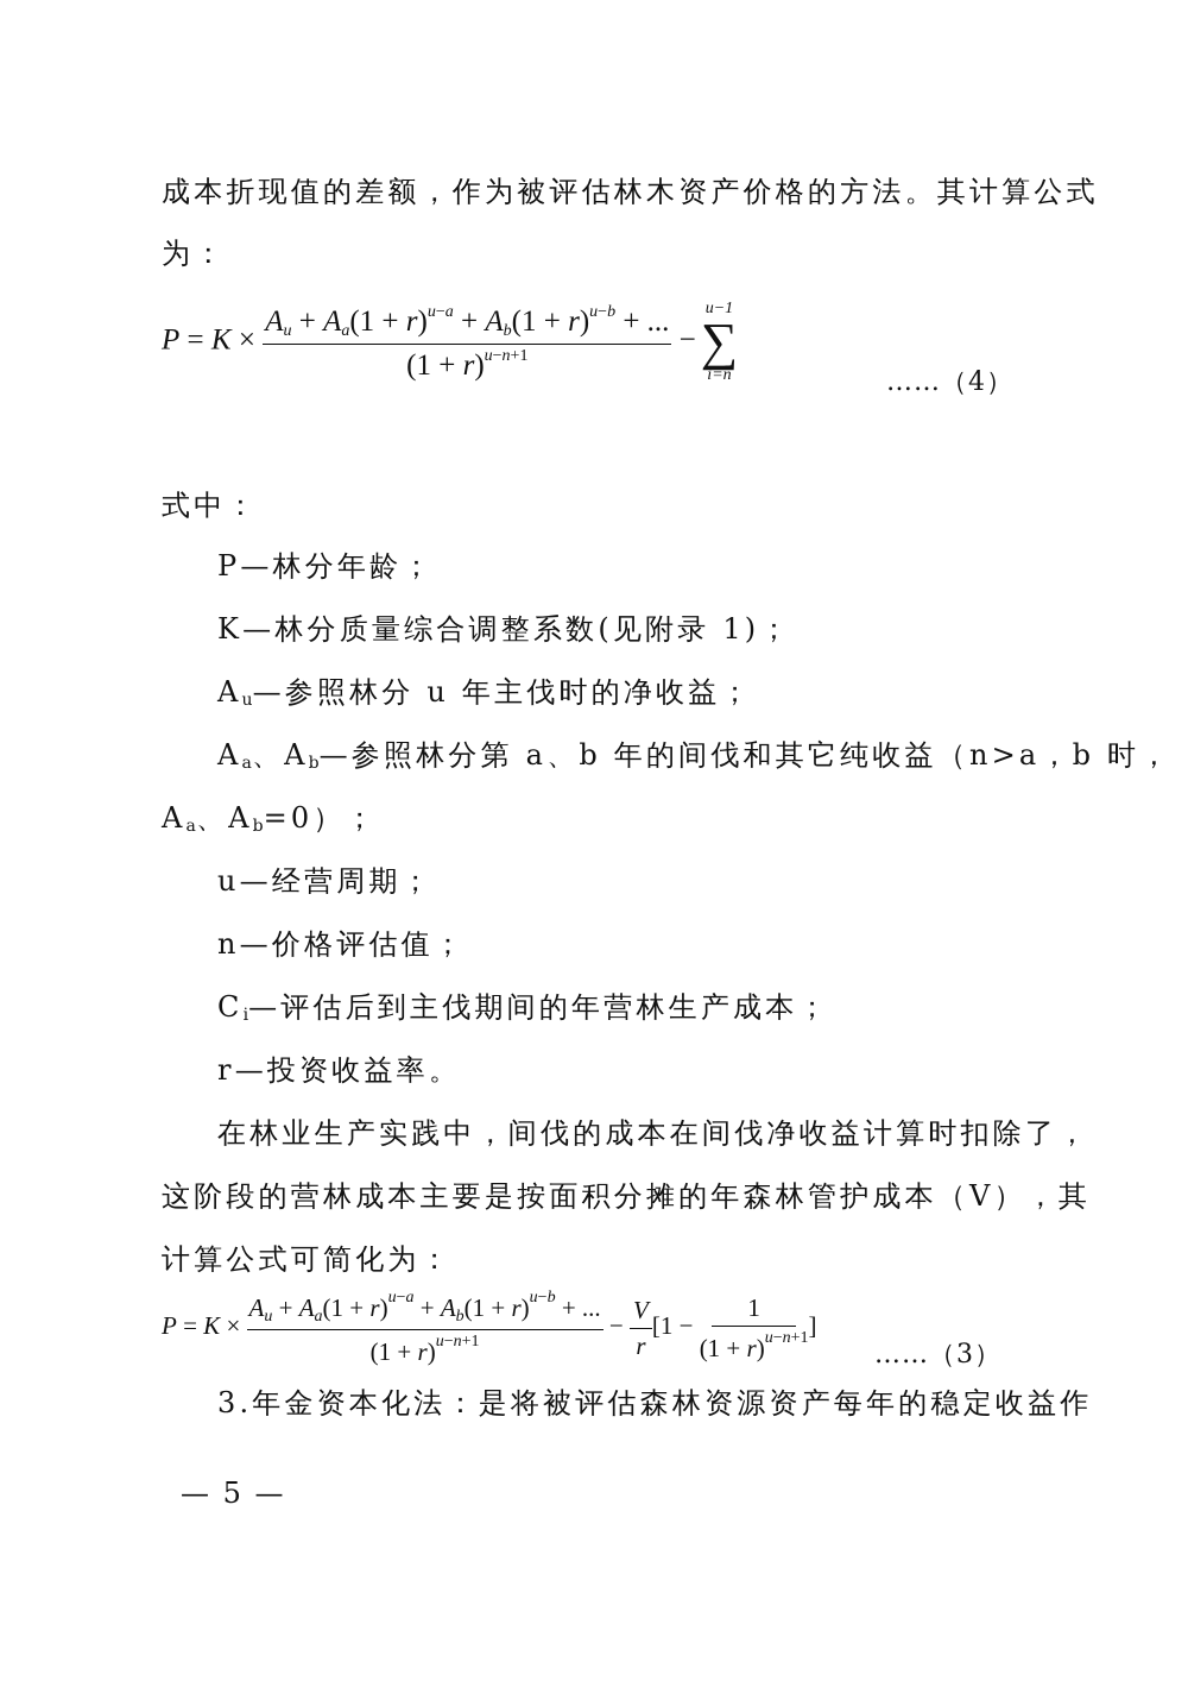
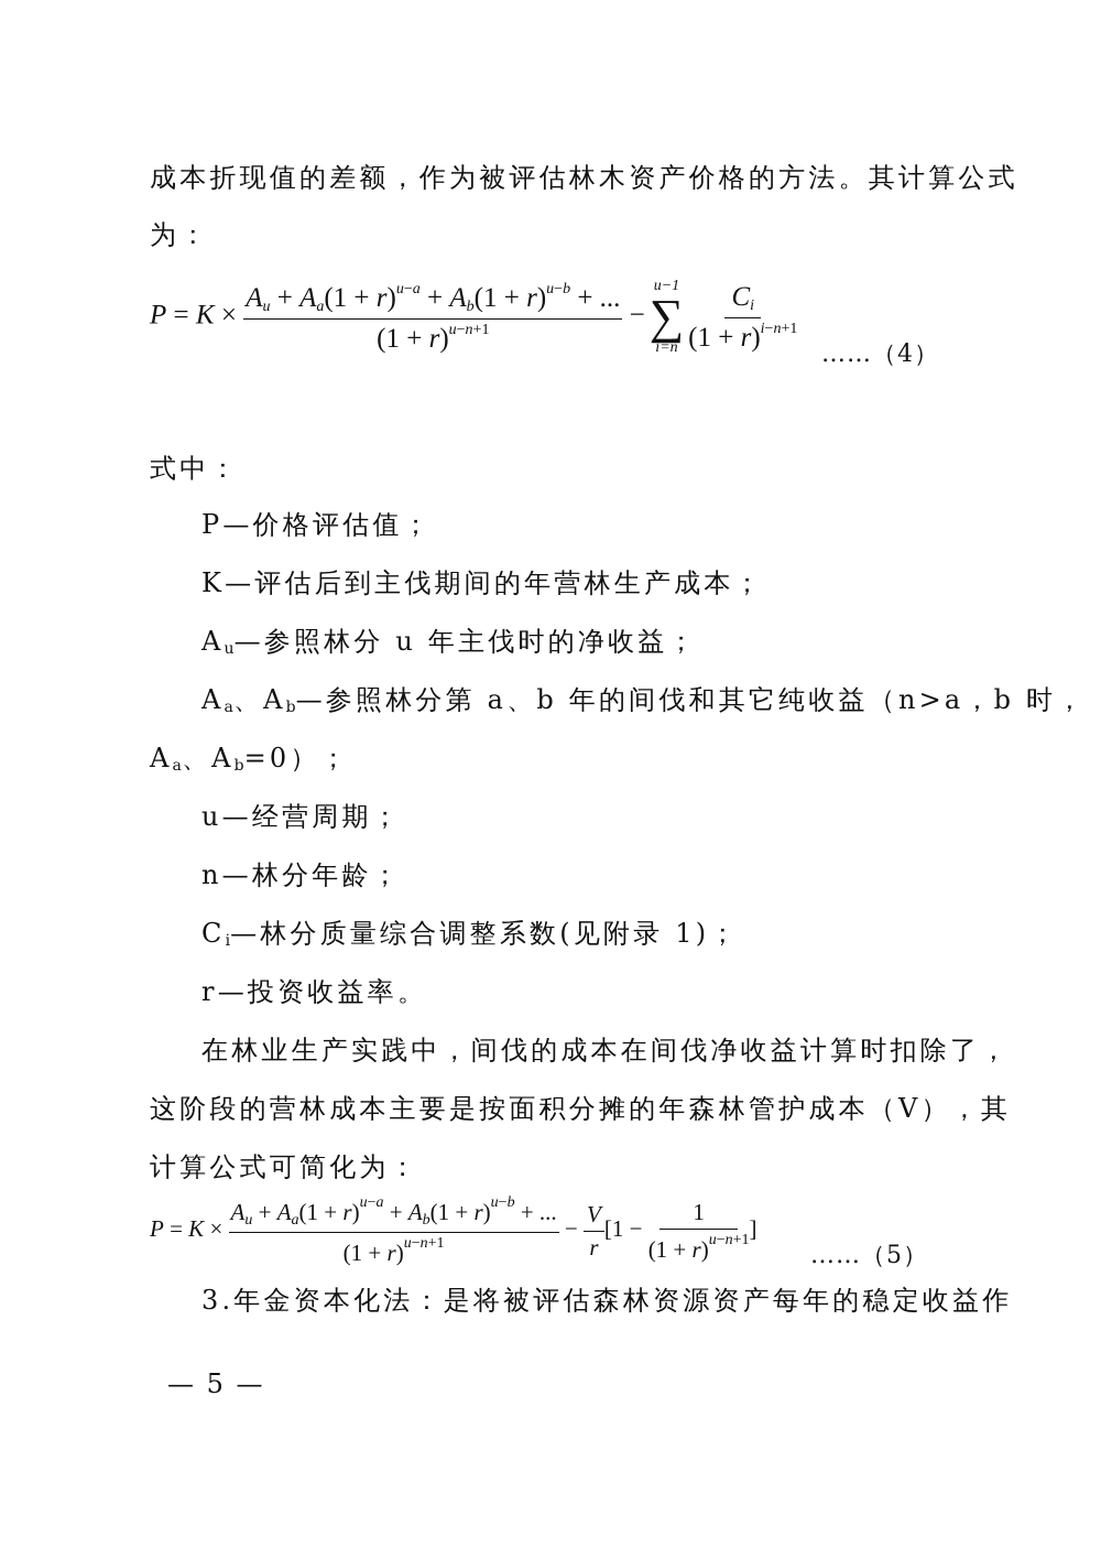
  成本折现值的差额，作为被评估林木资产价格的方法。其计算公式
  为：
  P = K ×
  Au + Aa(1 + r)u−a + Ab(1 + r)u−b + ...
  (1 + r)u−n+1
  −
  u−1
  ∑
  i=n
+ Ci
+ (1 + r)i−n+1
  ……（4）
  式中：
- P—林分年龄；
+ P—价格评估值；
- K—林分质量综合调整系数(见附录 1)；
+ K—评估后到主伐期间的年营林生产成本；
  Au—参照林分 u 年主伐时的净收益；
  Aa、Ab—参照林分第 a、b 年的间伐和其它纯收益（n>a，b 时，
  Aa、Ab=0）；
  u—经营周期；
- n—价格评估值；
+ n—林分年龄；
- Ci—评估后到主伐期间的年营林生产成本；
+ Ci—林分质量综合调整系数(见附录 1)；
  r—投资收益率。
  在林业生产实践中，间伐的成本在间伐净收益计算时扣除了，
  这阶段的营林成本主要是按面积分摊的年森林管护成本（V），其
  计算公式可简化为：
  P = K ×
  Au + Aa(1 + r)u−a + Ab(1 + r)u−b + ...
  (1 + r)u−n+1
  −
  V
  r
  [1 −
  1
  (1 + r)u−n+1
  ]
- ……（3）
+ ……（5）
  3.年金资本化法：是将被评估森林资源资产每年的稳定收益作
  — 5 —
